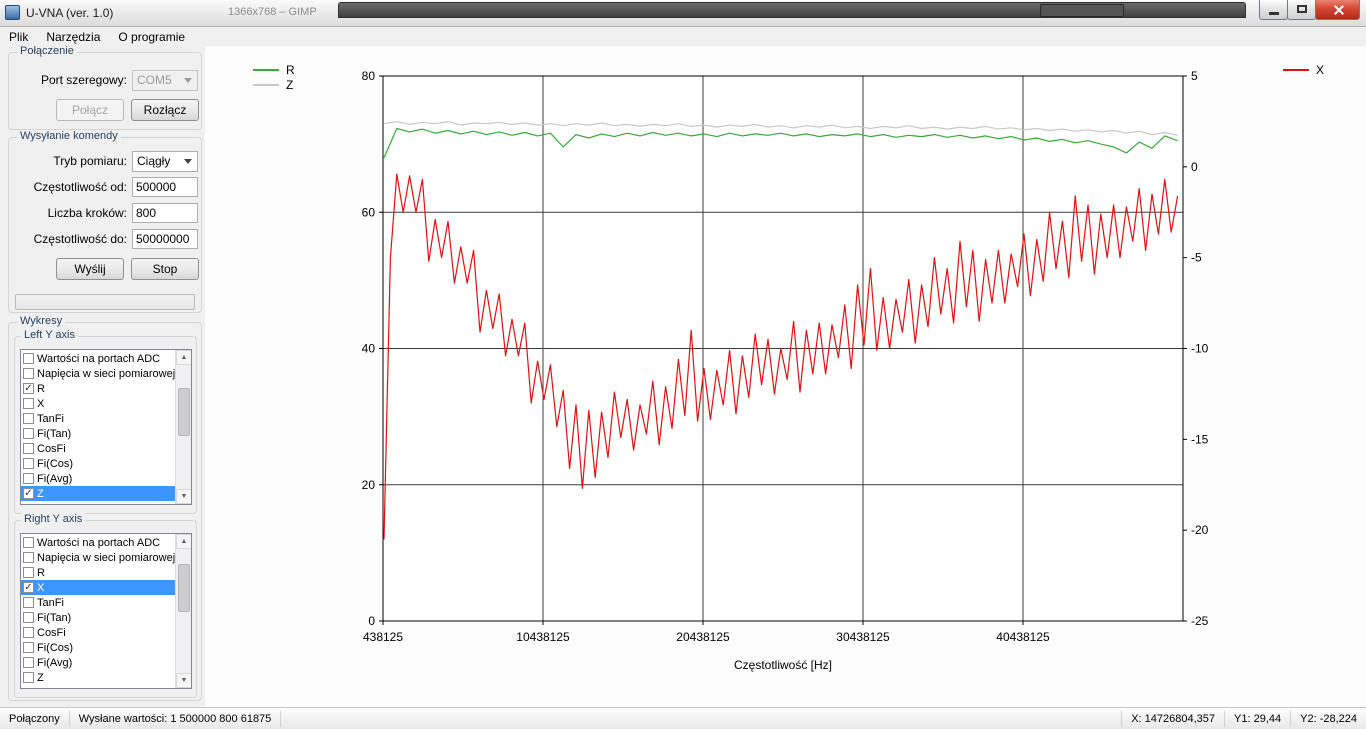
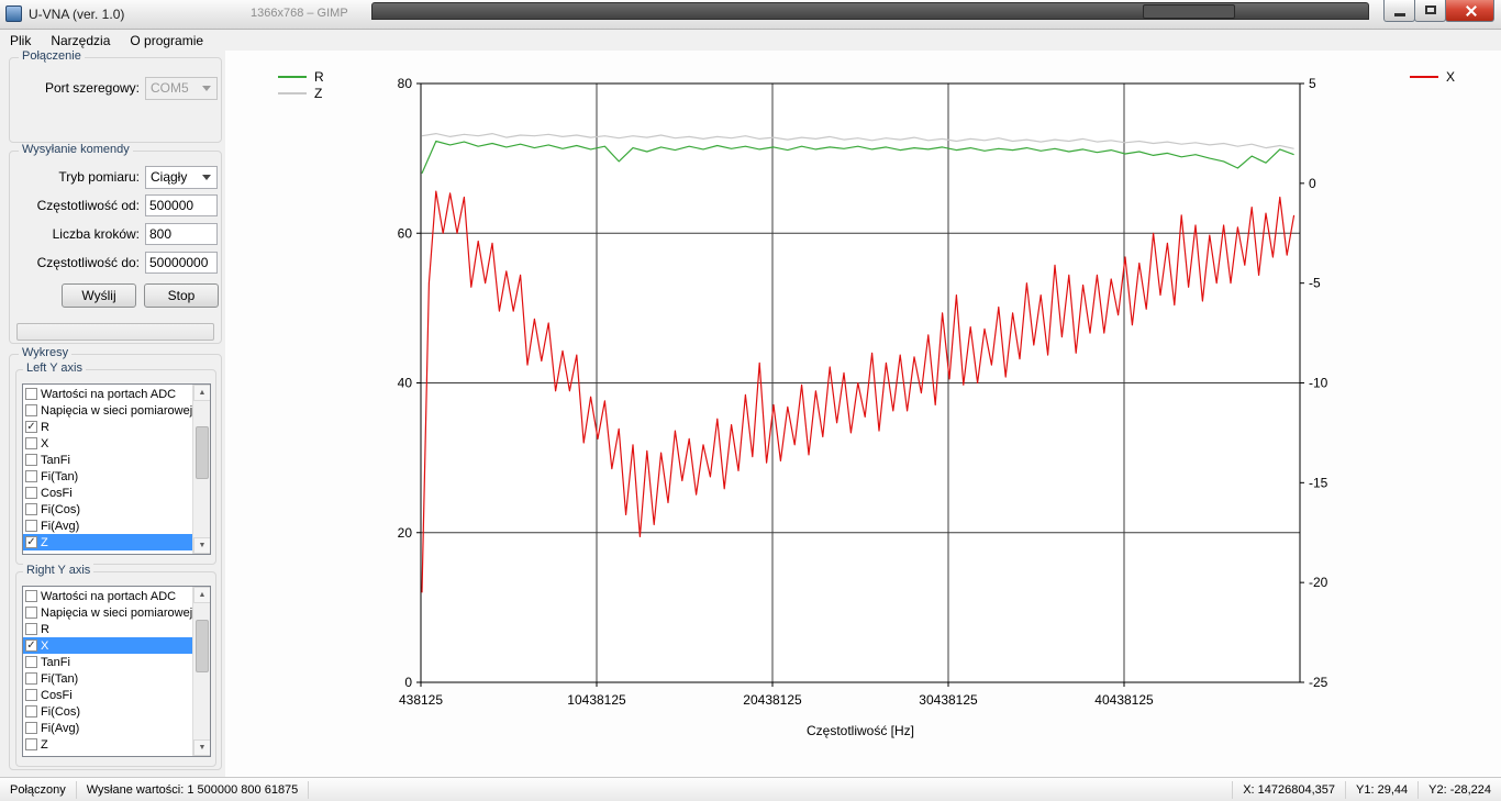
  U-VNA (ver. 1.0)
  1366x768 – GIMP
  Plik
  Narzędzia
  O programie
  Połączenie
  Port szeregowy:
  COM5
- Połącz
- Rozłącz
  Wysyłanie komendy
  Tryb pomiaru:
  Ciągły
  Częstotliwość od:
  500000
  Liczba kroków:
  800
  Częstotliwość do:
  50000000
  Wyślij
  Stop
  Wykresy
  Left Y axis
  Wartości na portach ADC
  Napięcia w sieci pomiarowej
  ✓
  R
  X
  TanFi
  Fi(Tan)
  CosFi
  Fi(Cos)
  Fi(Avg)
  ✓
  Z
  Right Y axis
  Wartości na portach ADC
  Napięcia w sieci pomiarowej
  R
  ✓
  X
  TanFi
  Fi(Tan)
  CosFi
  Fi(Cos)
  Fi(Avg)
  Z
  0
  20
  40
  60
  80
  5
  0
  -5
  -10
  -15
  -20
  -25
  438125
  10438125
  20438125
  30438125
  40438125
  Częstotliwość [Hz]
  R
  Z
  X
  Połączony
  Wysłane wartości: 1 500000 800 61875
  X: 14726804,357
  Y1: 29,44
  Y2: -28,224
